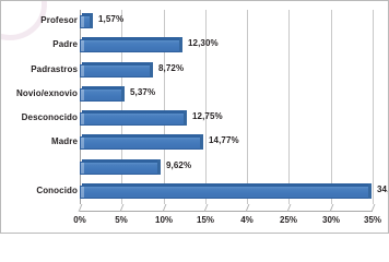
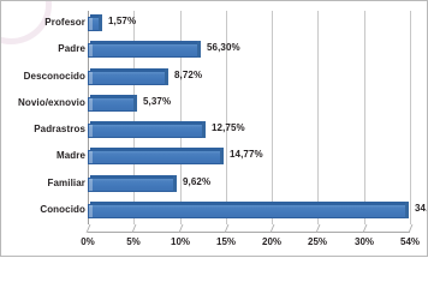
  Profesor
  Padre
- Padrastros
+ Desconocido
  Novio/exnovio
- Desconocido
+ Padrastros
  Madre
+ Familiar
  Conocido
  1,57%
- 12,30%
+ 56,30%
  8,72%
  5,37%
  12,75%
  14,77%
  9,62%
  0%
  5%
  10%
  15%
- 4%
+ 20%
  25%
  30%
- 35%
+ 54%
